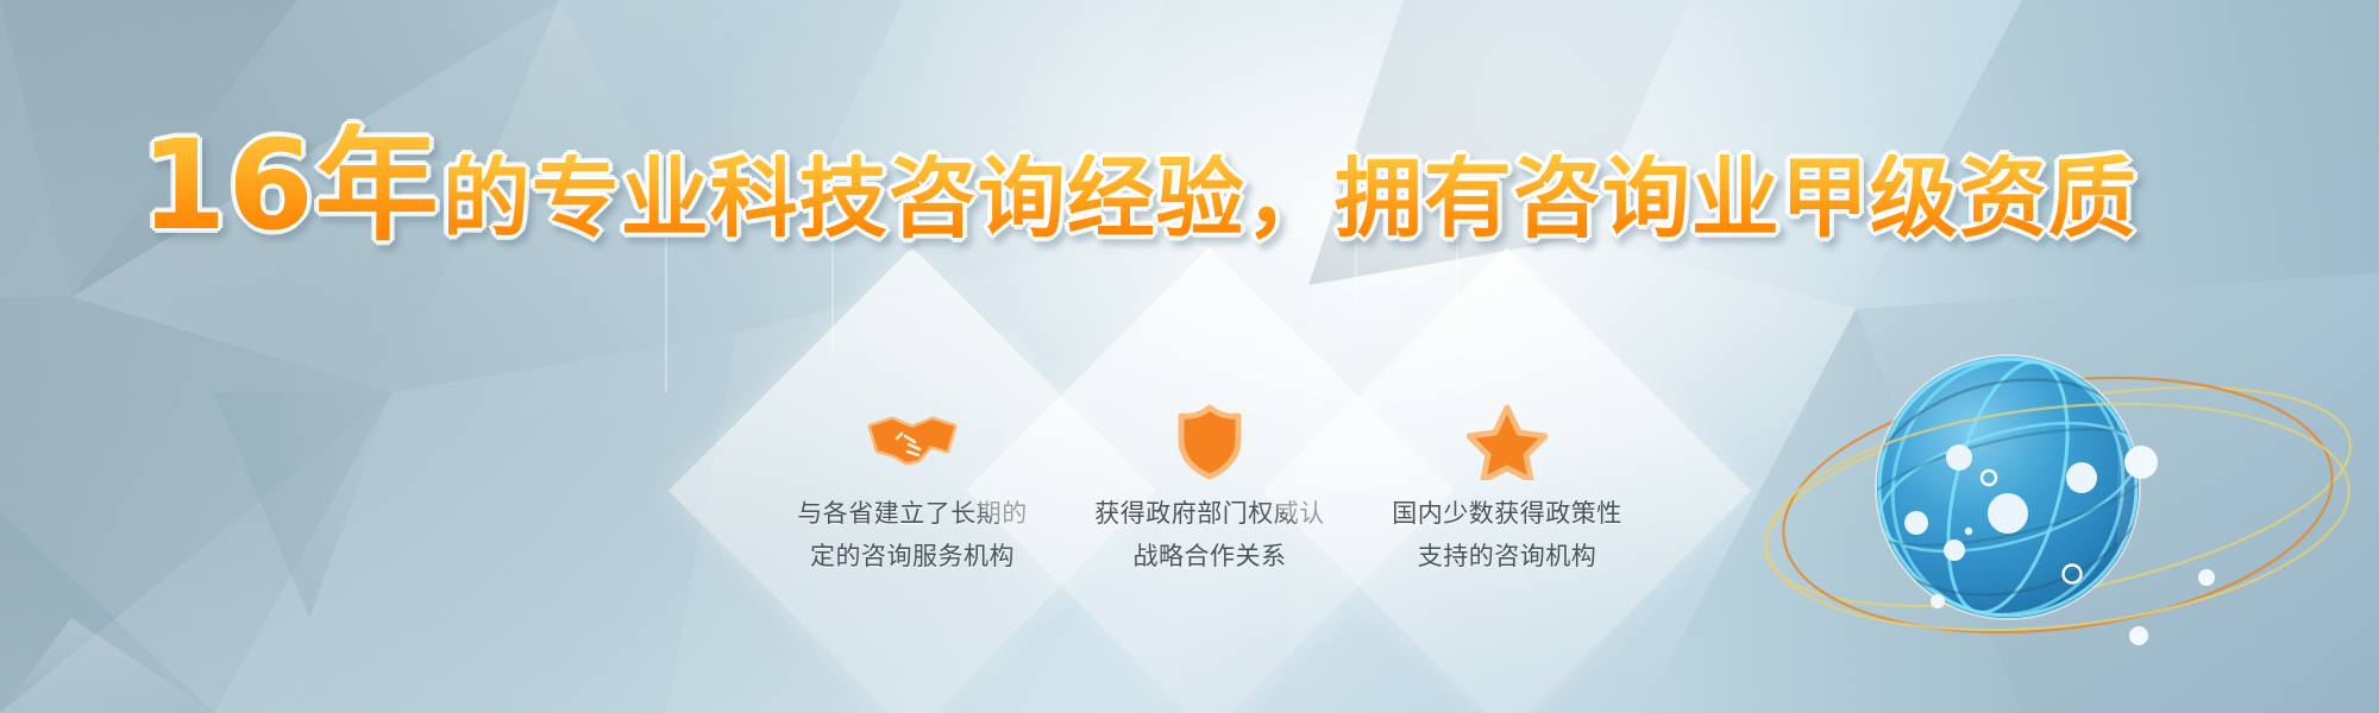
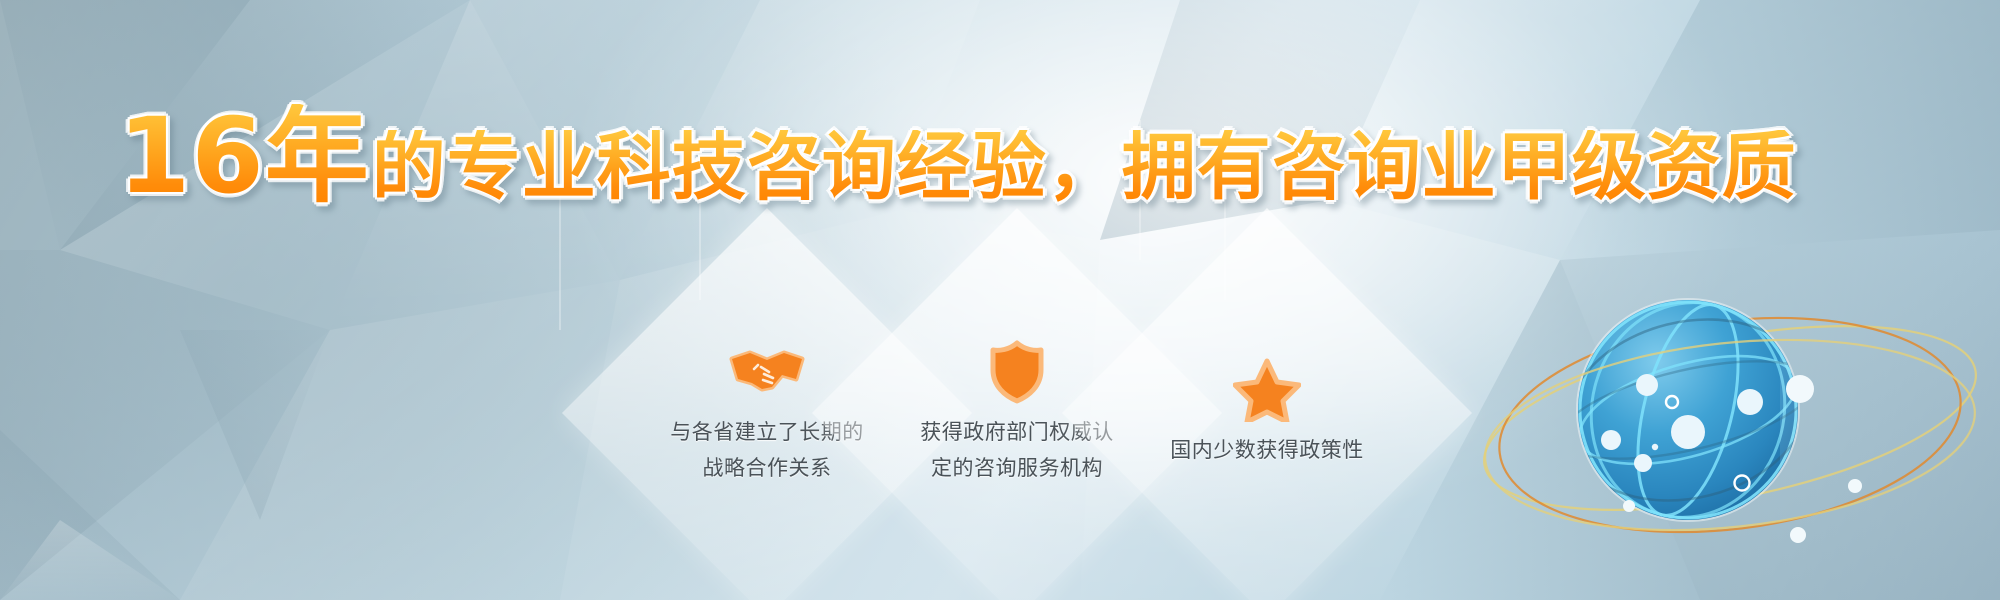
  16年
  的专业科技咨询经验，拥有咨询业甲级资质
  与各省建立了长
- 定的咨询服务机构
+ 战略合作关系
  获得政府部门权
- 战略合作关系
+ 定的咨询服务机构
  国内少数获得政策性
- 支持的咨询机构
